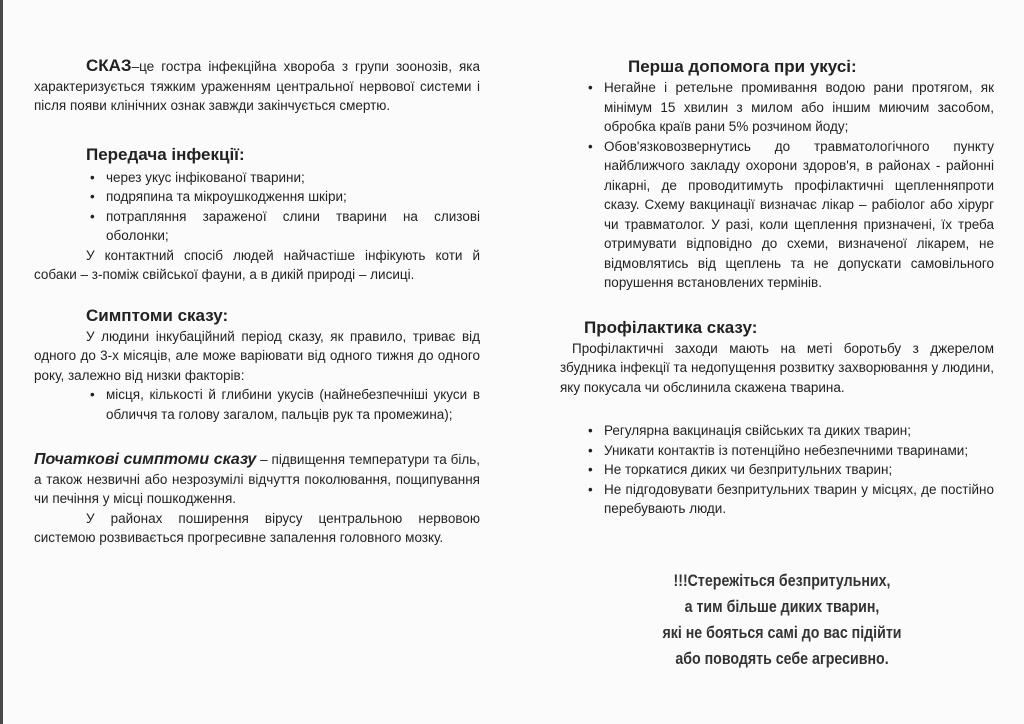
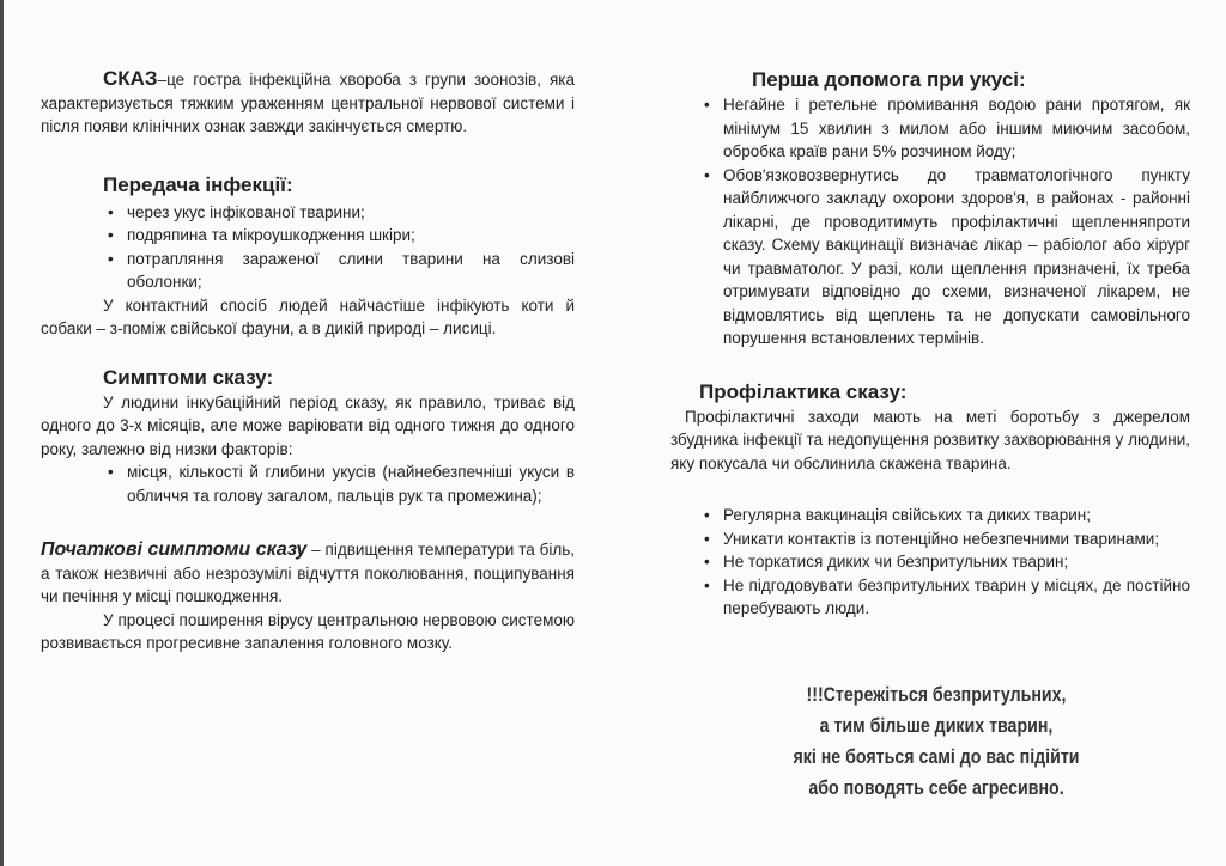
  СКАЗ–це гостра інфекційна хвороба з групи зоонозів, яка характеризується тяжким ураженням центральної нервової системи і після появи клінічних ознак завжди закінчується смертю.
  Передача інфекції:
  через укус інфікованої тварини;
  подряпина та мікроушкодження шкіри;
  потрапляння зараженої слини тварини на слизові оболонки;
  У контактний спосіб людей найчастіше інфікують коти й собаки – з-поміж свійської фауни, а в дикій природі – лисиці.
  Симптоми сказу:
  У людини інкубаційний період сказу, як правило, триває від одного до 3-х місяців, але може варіювати від одного тижня до одного року, залежно від низки факторів:
  місця, кількості й глибини укусів (найнебезпечніші укуси в обличчя та голову загалом, пальців рук та промежина);
  Початкові симптоми сказу – підвищення температури та біль, а також незвичні або незрозумілі відчуття поколювання, пощипування чи печіння у місці пошкодження.
- У районах поширення вірусу центральною нервовою системою розвивається прогресивне запалення головного мозку.
+ У процесі поширення вірусу центральною нервовою системою розвивається прогресивне запалення головного мозку.
  Перша допомога при укусі:
  Негайне і ретельне промивання водою рани протягом, як мінімум 15 хвилин з милом або іншим миючим засобом, обробка країв рани 5% розчином йоду;
  Обов'язковозвернутись до травматологічного пункту найближчого закладу охорони здоров'я, в районах - районні лікарні, де проводитимуть профілактичні щепленняпроти сказу. Схему вакцинації визначає лікар – рабіолог або хірург чи травматолог. У разі, коли щеплення призначені, їх треба отримувати відповідно до схеми, визначеної лікарем, не відмовлятись від щеплень та не допускати самовільного порушення встановлених термінів.
  Профілактика сказу:
  Профілактичні заходи мають на меті боротьбу з джерелом збудника інфекції та недопущення розвитку захворювання у людини, яку покусала чи обслинила скажена тварина.
  Регулярна вакцинація свійських та диких тварин;
  Уникати контактів із потенційно небезпечними тваринами;
  Не торкатися диких чи безпритульних тварин;
  Не підгодовувати безпритульних тварин у місцях, де постійно перебувають люди.
  !!!Стережіться безпритульних,
  а тим більше диких тварин,
  які не бояться самі до вас підійти
  або поводять себе агресивно.
